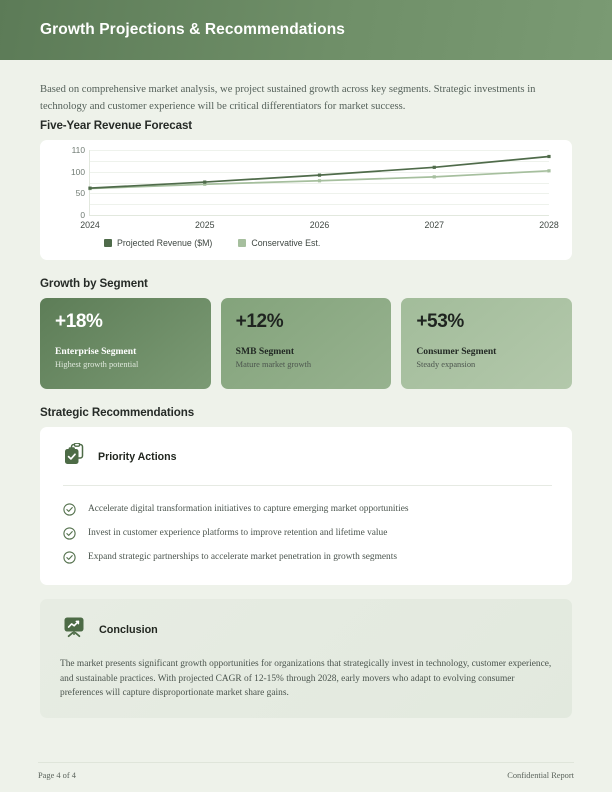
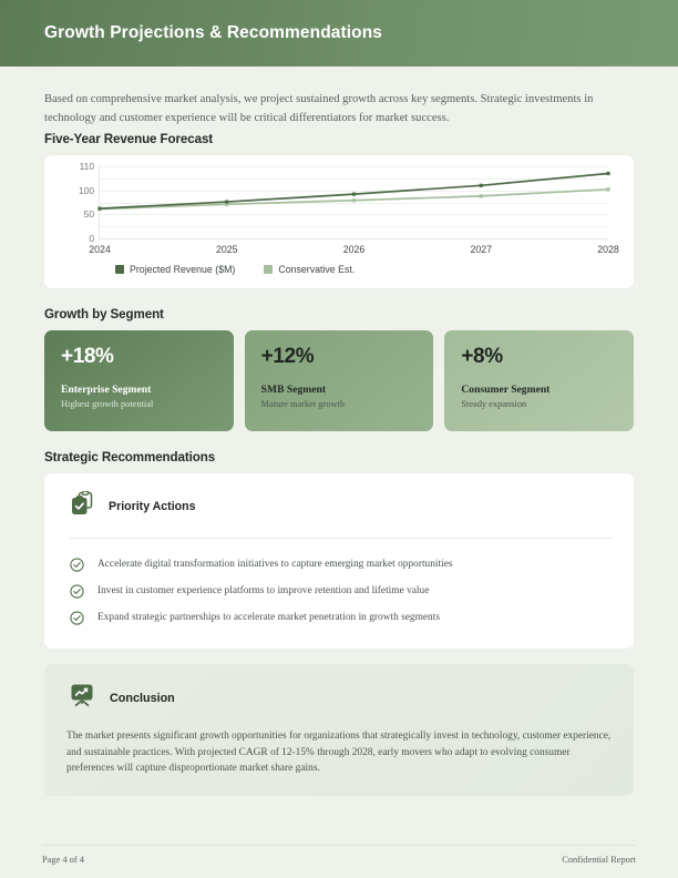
  Growth Projections & Recommendations
  Based on comprehensive market analysis, we project sustained growth across key segments. Strategic investments in technology and customer experience will be critical differentiators for market success.
  Five-Year Revenue Forecast
  0
  50
  100
  110
  2024
  2025
  2026
  2027
  2028
  Projected Revenue ($M)
  Conservative Est.
  Growth by Segment
  +18%
  Enterprise Segment
  Highest growth potential
  +12%
  SMB Segment
  Mature market growth
- +53%
+ +8%
  Consumer Segment
  Steady expansion
  Strategic Recommendations
  Priority Actions
  Accelerate digital transformation initiatives to capture emerging market opportunities
  Invest in customer experience platforms to improve retention and lifetime value
  Expand strategic partnerships to accelerate market penetration in growth segments
  Conclusion
  The market presents significant growth opportunities for organizations that strategically invest in technology, customer experience, and sustainable practices. With projected CAGR of 12-15% through 2028, early movers who adapt to evolving consumer preferences will capture disproportionate market share gains.
  Page 4 of 4
  Confidential Report
